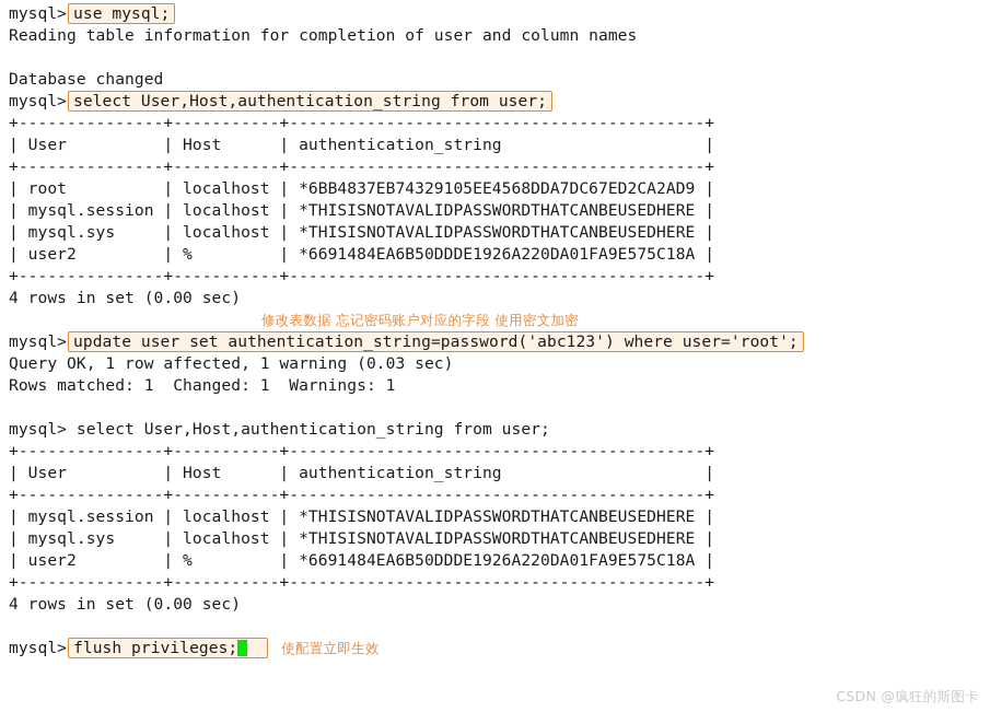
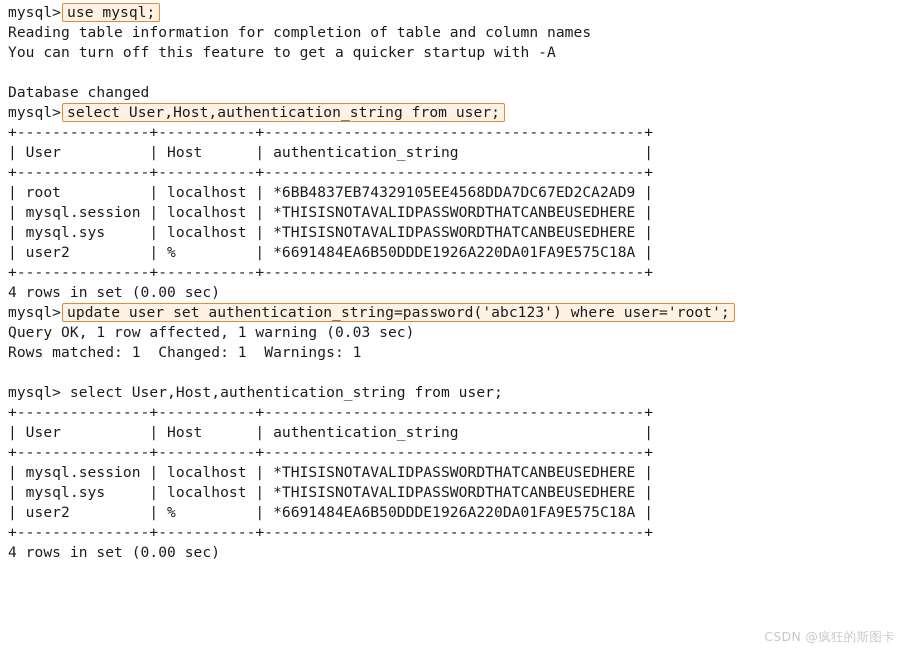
  mysql> use mysql;
- Reading table information for completion of user and column names
+ Reading table information for completion of table and column names
+ You can turn off this feature to get a quicker startup with -A
  Database changed
  mysql> select User,Host,authentication_string from user;
  +---------------+-----------+-------------------------------------------+
  | User | Host | authentication_string |
  +---------------+-----------+-------------------------------------------+
  | root | localhost | *6BB4837EB74329105EE4568DDA7DC67ED2CA2AD9 |
  | mysql.session | localhost | *THISISNOTAVALIDPASSWORDTHATCANBEUSEDHERE |
  | mysql.sys | localhost | *THISISNOTAVALIDPASSWORDTHATCANBEUSEDHERE |
  | user2 | % | *6691484EA6B50DDDE1926A220DA01FA9E575C18A |
  +---------------+-----------+-------------------------------------------+
  4 rows in set (0.00 sec)
- 修改表数据 忘记密码账户对应的字段 使用密文加密
  mysql> update user set authentication_string=password('abc123') where user='root';
  Query OK, 1 row affected, 1 warning (0.03 sec)
  Rows matched: 1 Changed: 1 Warnings: 1
  mysql> select User,Host,authentication_string from user;
  +---------------+-----------+-------------------------------------------+
  | User | Host | authentication_string |
  +---------------+-----------+-------------------------------------------+
  | mysql.session | localhost | *THISISNOTAVALIDPASSWORDTHATCANBEUSEDHERE |
  | mysql.sys | localhost | *THISISNOTAVALIDPASSWORDTHATCANBEUSEDHERE |
  | user2 | % | *6691484EA6B50DDDE1926A220DA01FA9E575C18A |
  +---------------+-----------+-------------------------------------------+
  4 rows in set (0.00 sec)
- mysql> flush privileges; 使配置立即生效
  CSDN @疯狂的斯图卡
